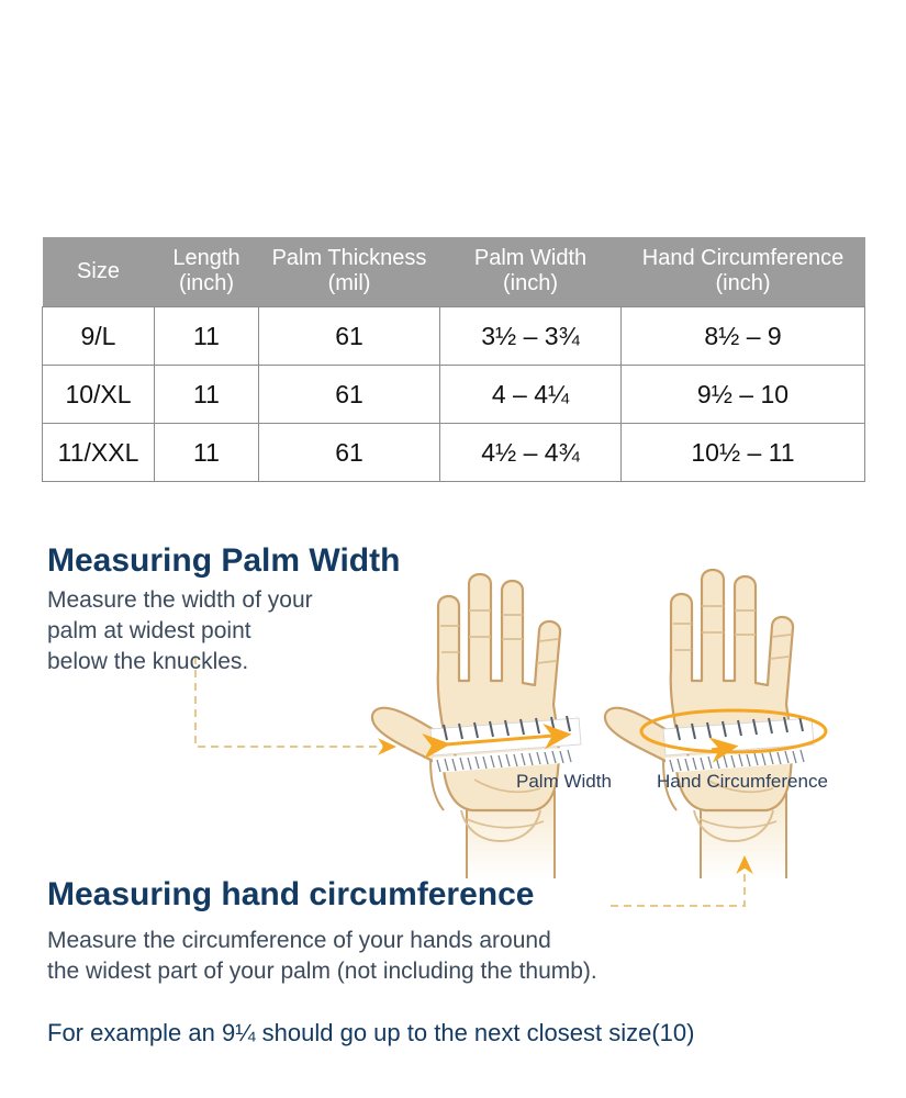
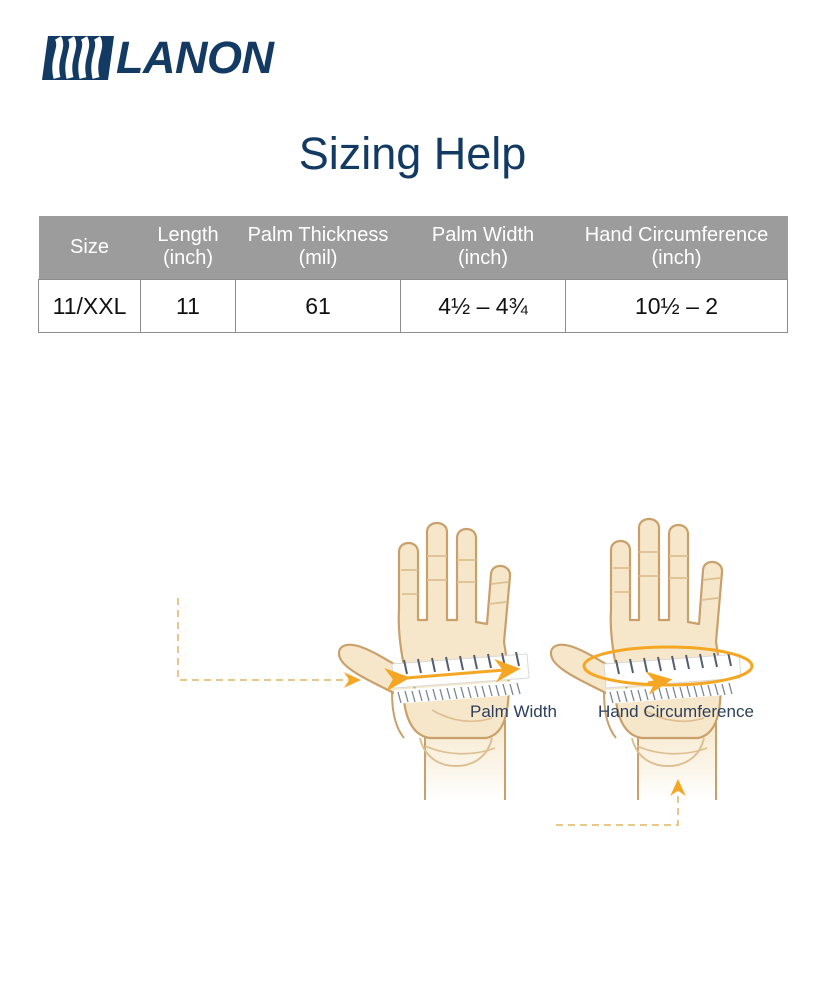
+ LANON
+ Sizing Help
  Size	Length (inch)	Palm Thickness (mil)	Palm Width (inch)	Hand Circumference (inch)
- 9/L	11	61	3½ – 3¾	8½ – 9
- 10/XL	11	61	4 – 4¼	9½ – 10
- 11/XXL	11	61	4½ – 4¾	10½ – 11
+ 11/XXL	11	61	4½ – 4¾	10½ – 2
  Palm Width
  Hand Circumference
- Measuring Palm Width
- Measure the width of your
- palm at widest point
- below the knuckles.
- Measuring hand circumference
- Measure the circumference of your hands around
- the widest part of your palm (not including the thumb).
- For example an 9¼ should go up to the next closest size(10)
